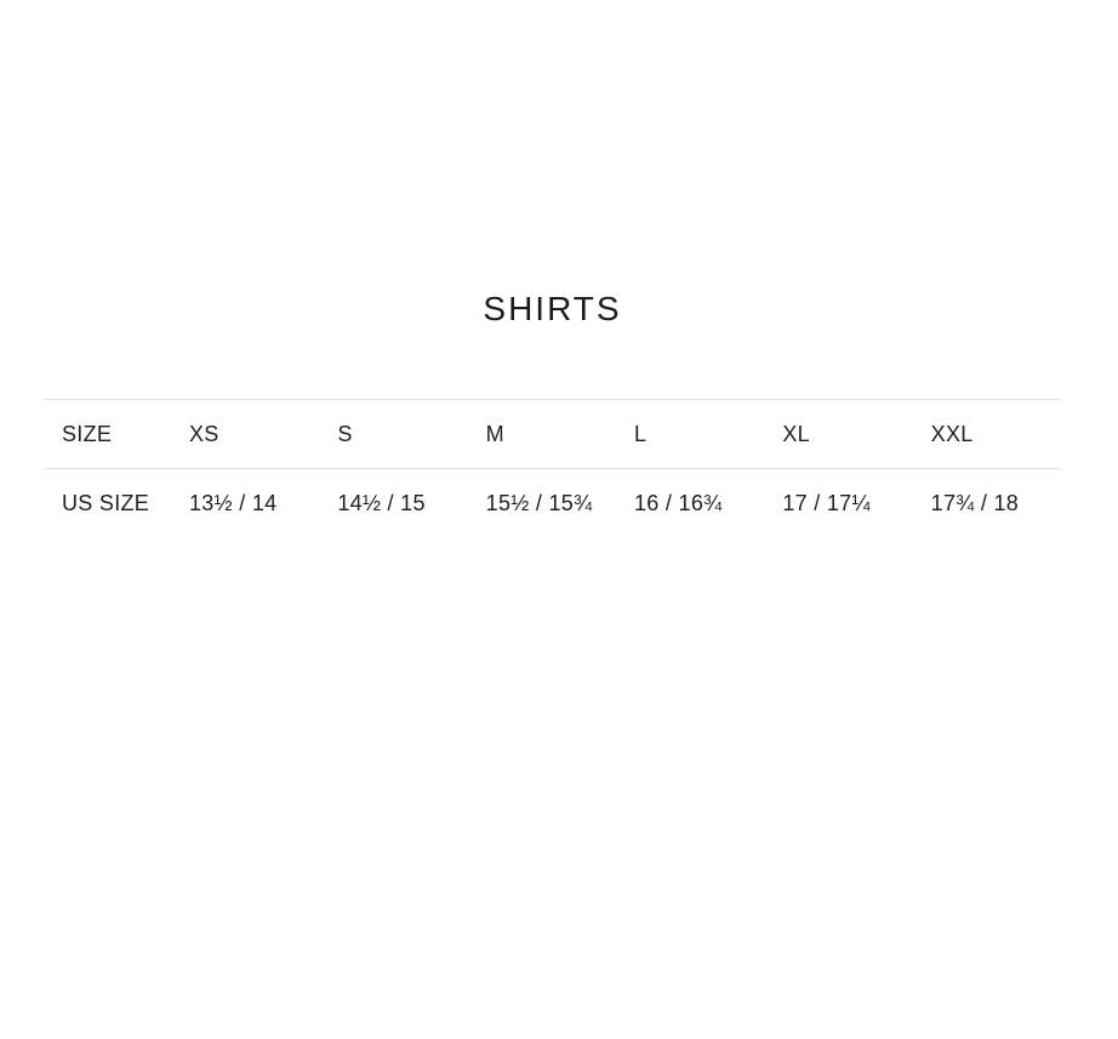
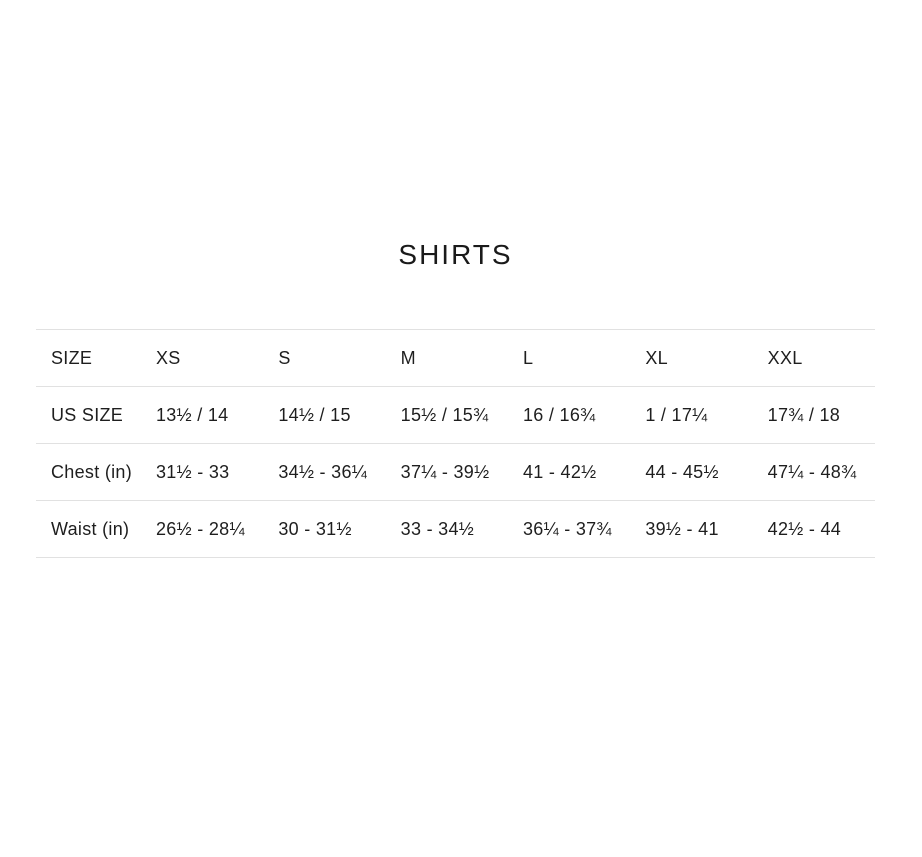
  SHIRTS
  SIZE	XS	S	M	L	XL	XXL
- US SIZE	13½ / 14	14½ / 15	15½ / 15¾	16 / 16¾	17 / 17¼	17¾ / 18
+ US SIZE	13½ / 14	14½ / 15	15½ / 15¾	16 / 16¾	1 / 17¼	17¾ / 18
+ Chest (in)	31½ - 33	34½ - 36¼	37¼ - 39½	41 - 42½	44 - 45½	47¼ - 48¾
+ Waist (in)	26½ - 28¼	30 - 31½	33 - 34½	36¼ - 37¾	39½ - 41	42½ - 44
